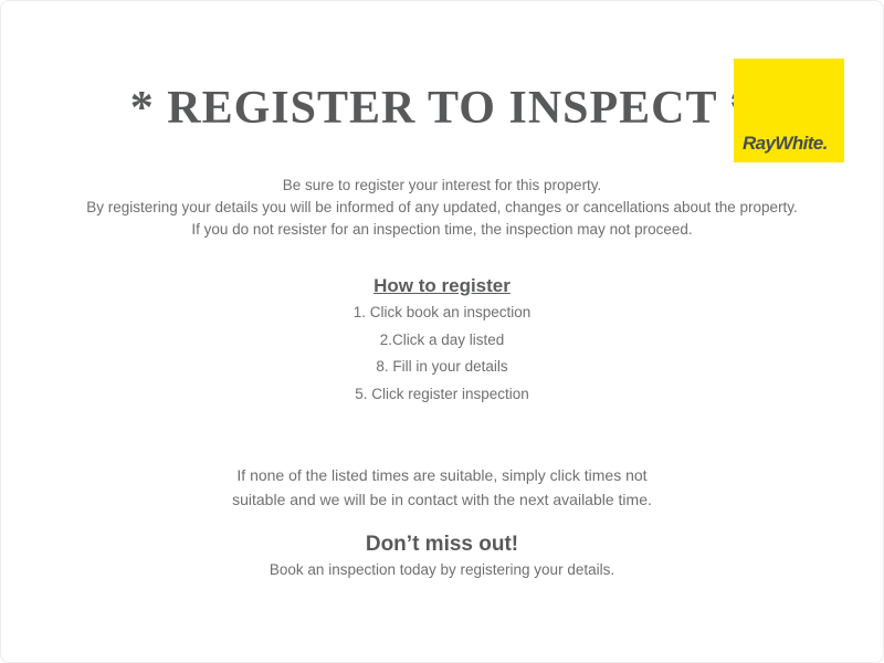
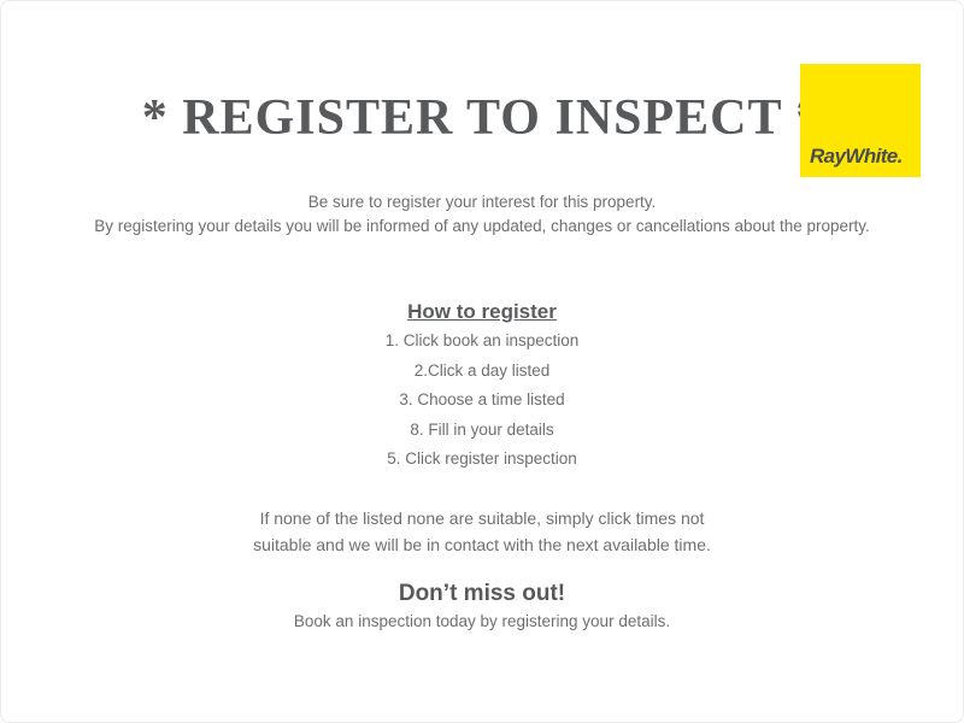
  * REGISTER TO INSPECT
  RayWhite.
  Be sure to register your interest for this property.
  By registering your details you will be informed of any updated, changes or cancellations about the property.
- If you do not resister for an inspection time, the inspection may not proceed.
  How to register
  1. Click book an inspection
  2.Click a day listed
+ 3. Choose a time listed
  8. Fill in your details
  5. Click register inspection
- If none of the listed times are suitable, simply click times not
+ If none of the listed none are suitable, simply click times not
  suitable and we will be in contact with the next available time.
  Don’t miss out!
  Book an inspection today by registering your details.
